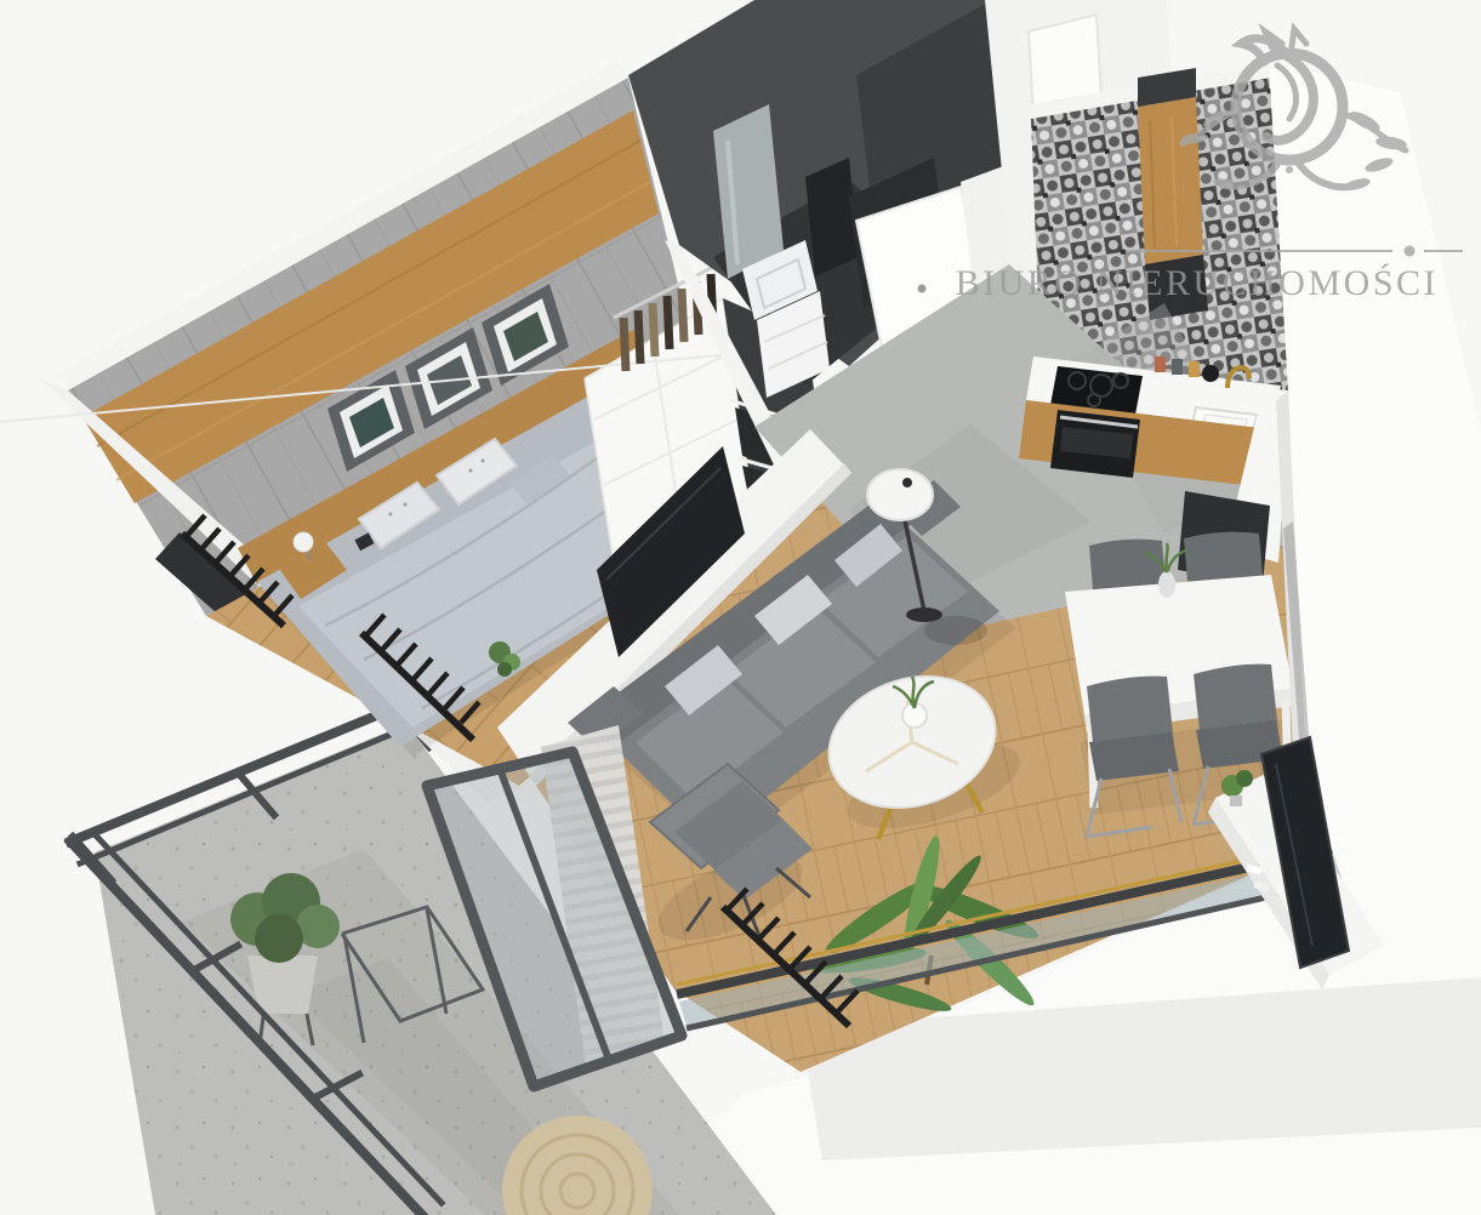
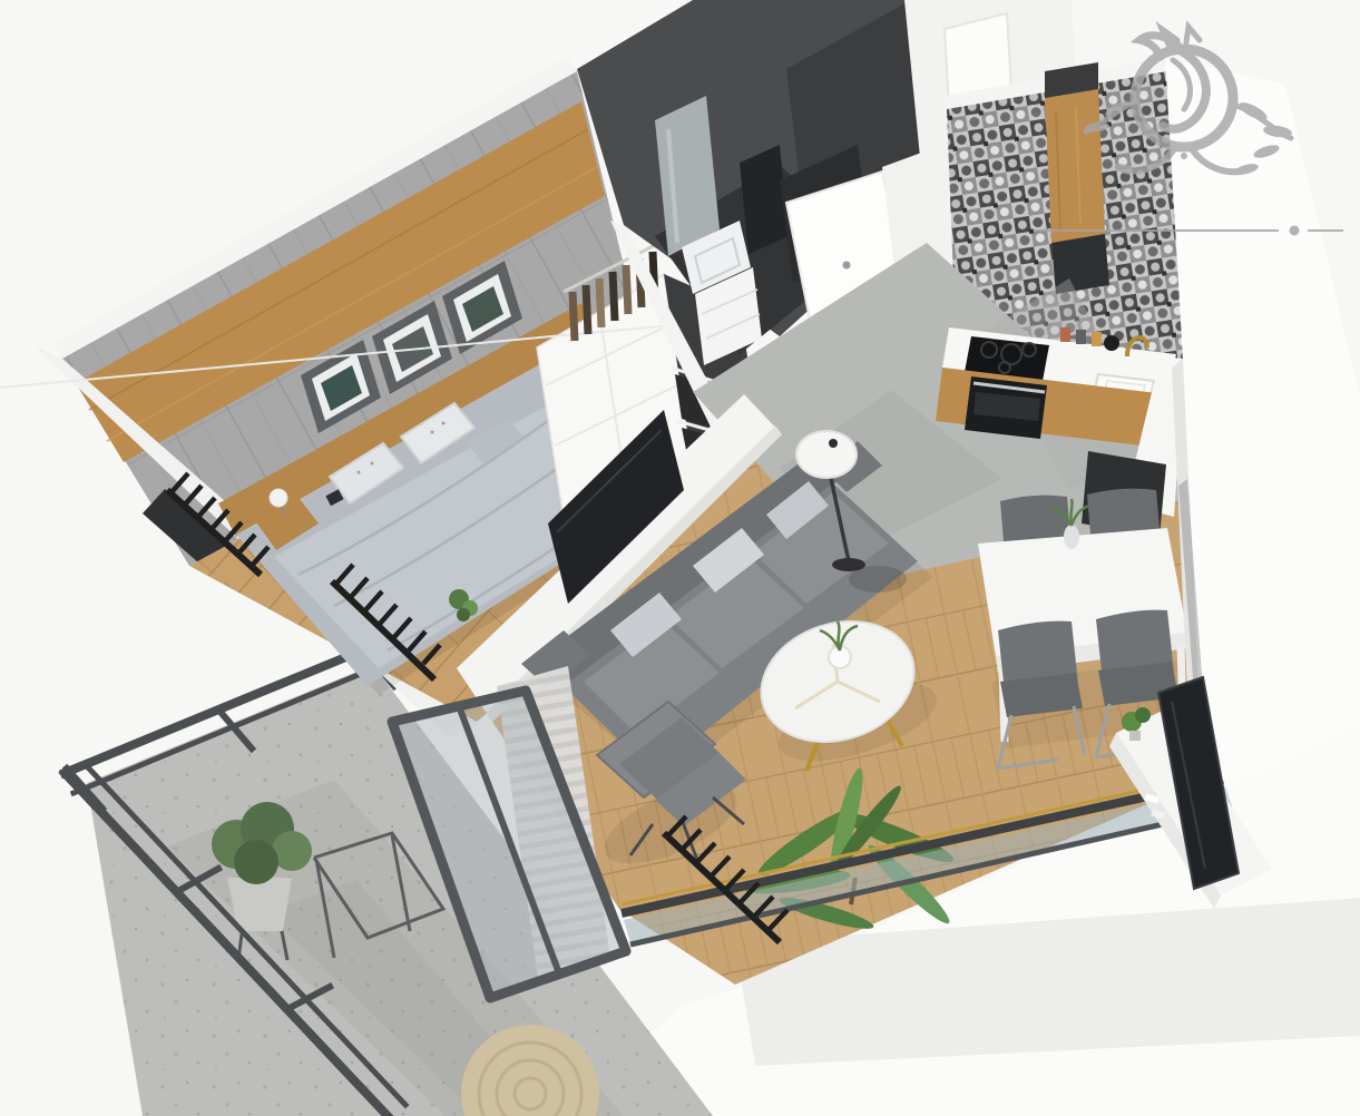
- BIURO NIERUCHOMOŚCI
